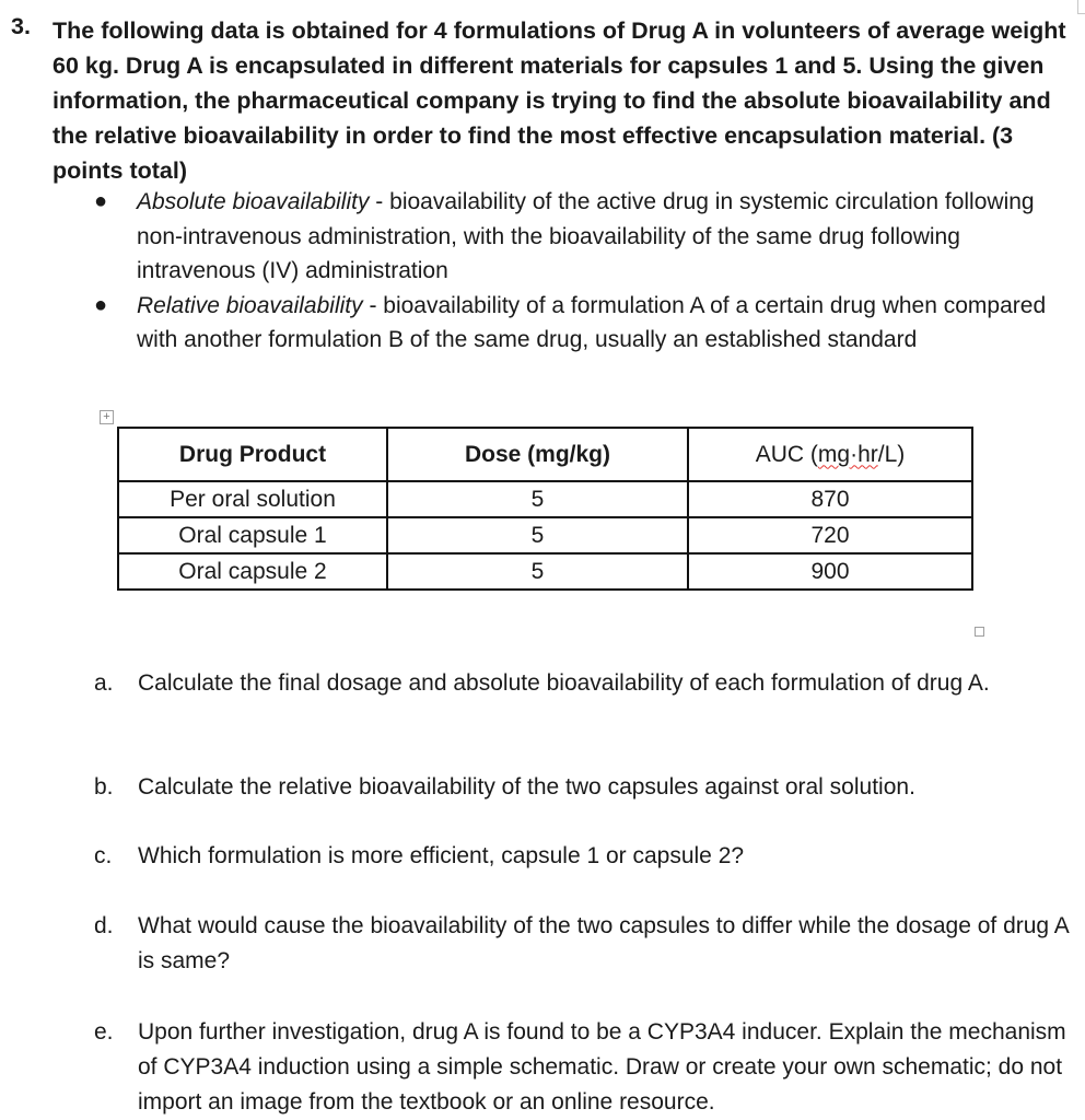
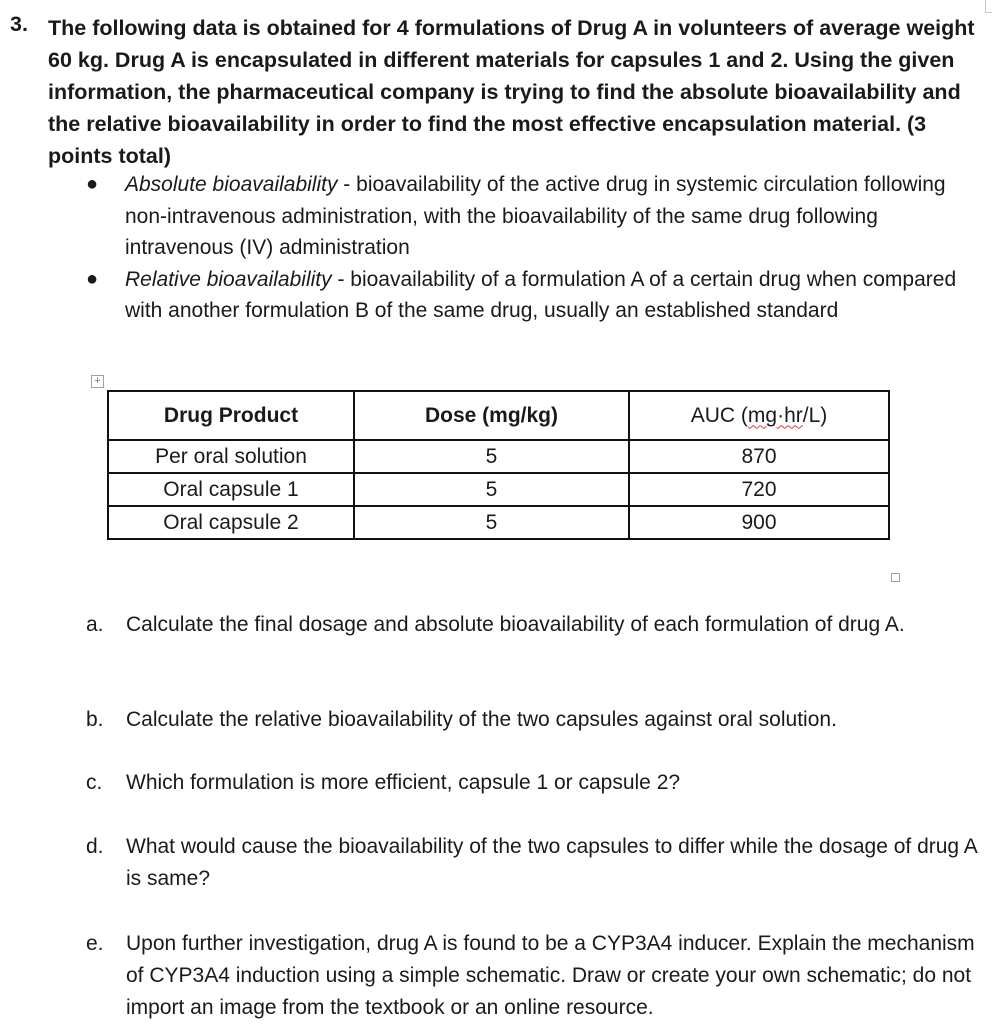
  3.
- The following data is obtained for 4 formulations of Drug A in volunteers of average weight 60 kg. Drug A is encapsulated in different materials for capsules 1 and 5. Using the given information, the pharmaceutical company is trying to find the absolute bioavailability and the relative bioavailability in order to find the most effective encapsulation material. (3 points total)
+ The following data is obtained for 4 formulations of Drug A in volunteers of average weight 60 kg. Drug A is encapsulated in different materials for capsules 1 and 2. Using the given information, the pharmaceutical company is trying to find the absolute bioavailability and the relative bioavailability in order to find the most effective encapsulation material. (3 points total)
  ●
  Absolute bioavailability - bioavailability of the active drug in systemic circulation following non-intravenous administration, with the bioavailability of the same drug following intravenous (IV) administration
  ●
  Relative bioavailability - bioavailability of a formulation A of a certain drug when compared with another formulation B of the same drug, usually an established standard
  +
  Drug Product	Dose (mg/kg)	AUC (mg·hr/L)
  Per oral solution	5	870
  Oral capsule 1	5	720
  Oral capsule 2	5	900
  a.
  Calculate the final dosage and absolute bioavailability of each formulation of drug A.
  b.
  Calculate the relative bioavailability of the two capsules against oral solution.
  c.
  Which formulation is more efficient, capsule 1 or capsule 2?
  d.
  What would cause the bioavailability of the two capsules to differ while the dosage of drug A is same?
  e.
  Upon further investigation, drug A is found to be a CYP3A4 inducer. Explain the mechanism of CYP3A4 induction using a simple schematic. Draw or create your own schematic; do not import an image from the textbook or an online resource.
